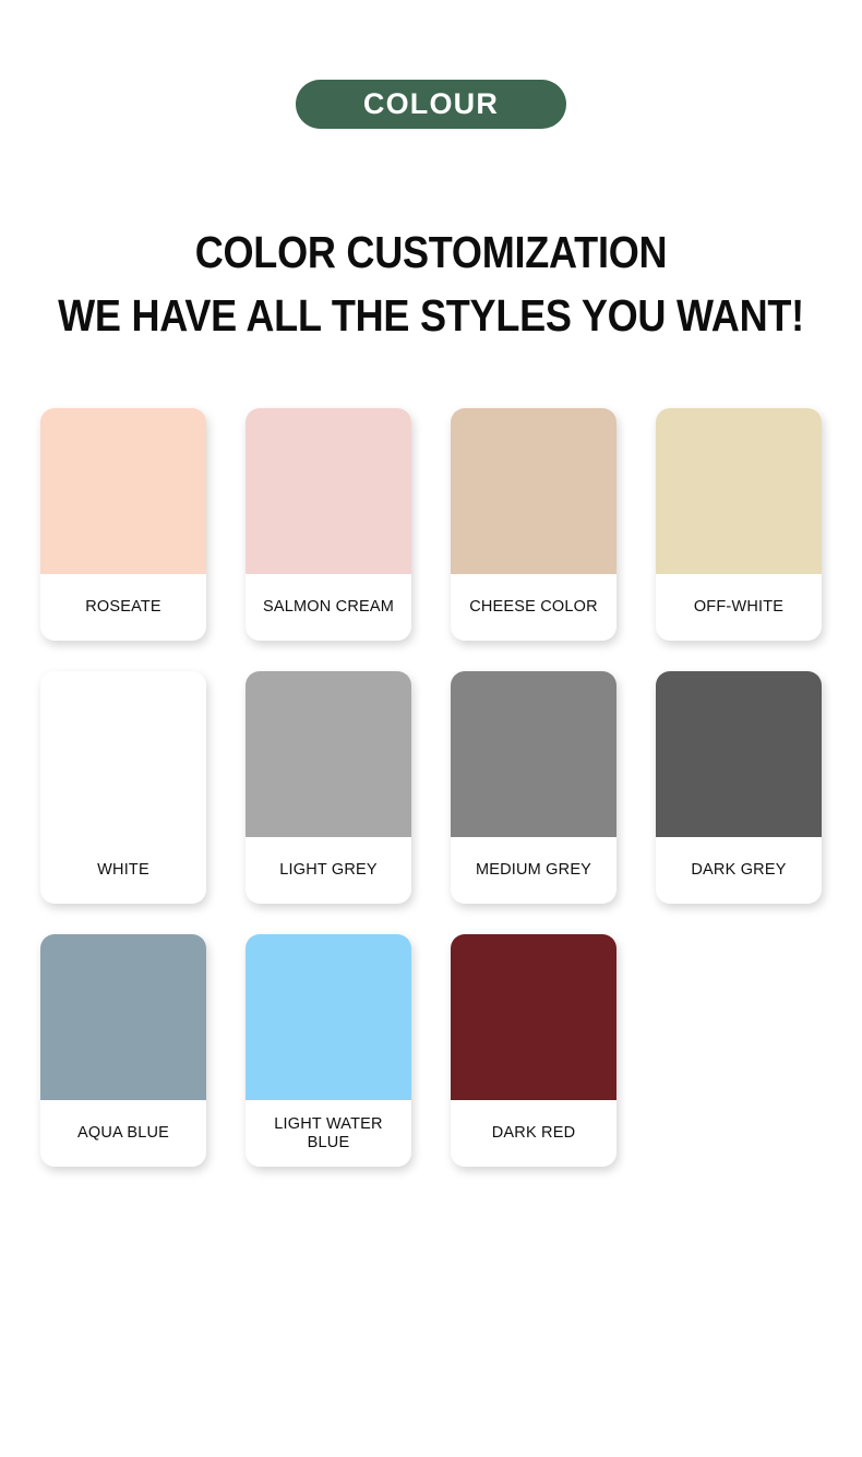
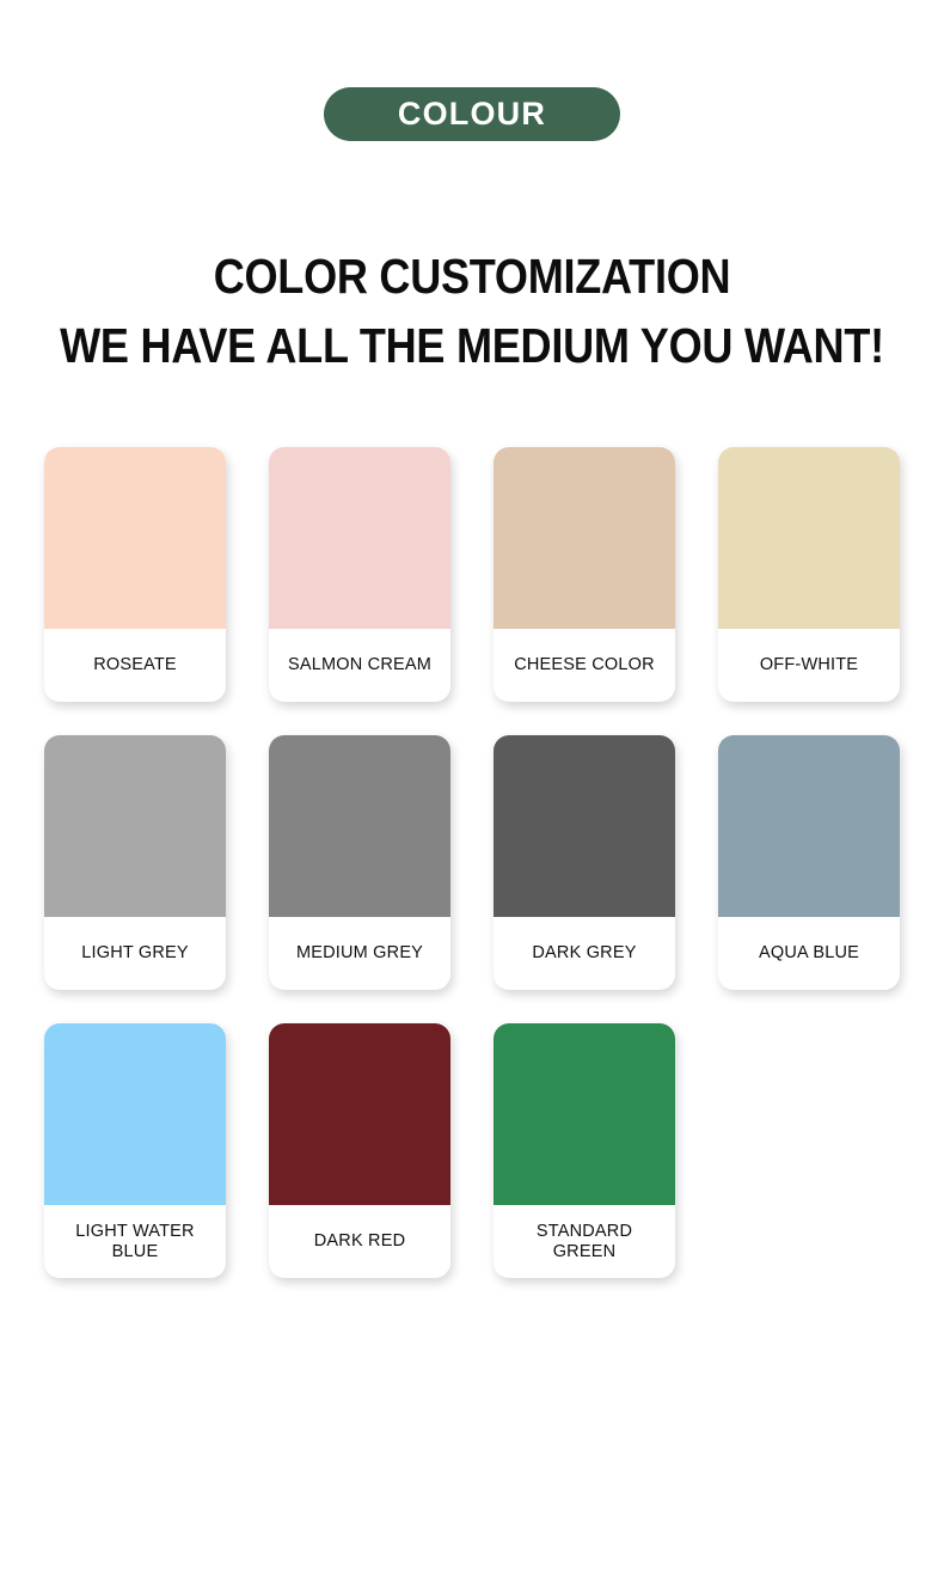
  COLOUR
  COLOR CUSTOMIZATION
- WE HAVE ALL THE STYLES YOU WANT!
+ WE HAVE ALL THE MEDIUM YOU WANT!
  ROSEATE
  SALMON CREAM
  CHEESE COLOR
  OFF-WHITE
- WHITE
  LIGHT GREY
  MEDIUM GREY
  DARK GREY
  AQUA BLUE
  LIGHT WATER
  BLUE
  DARK RED
+ STANDARD
+ GREEN
